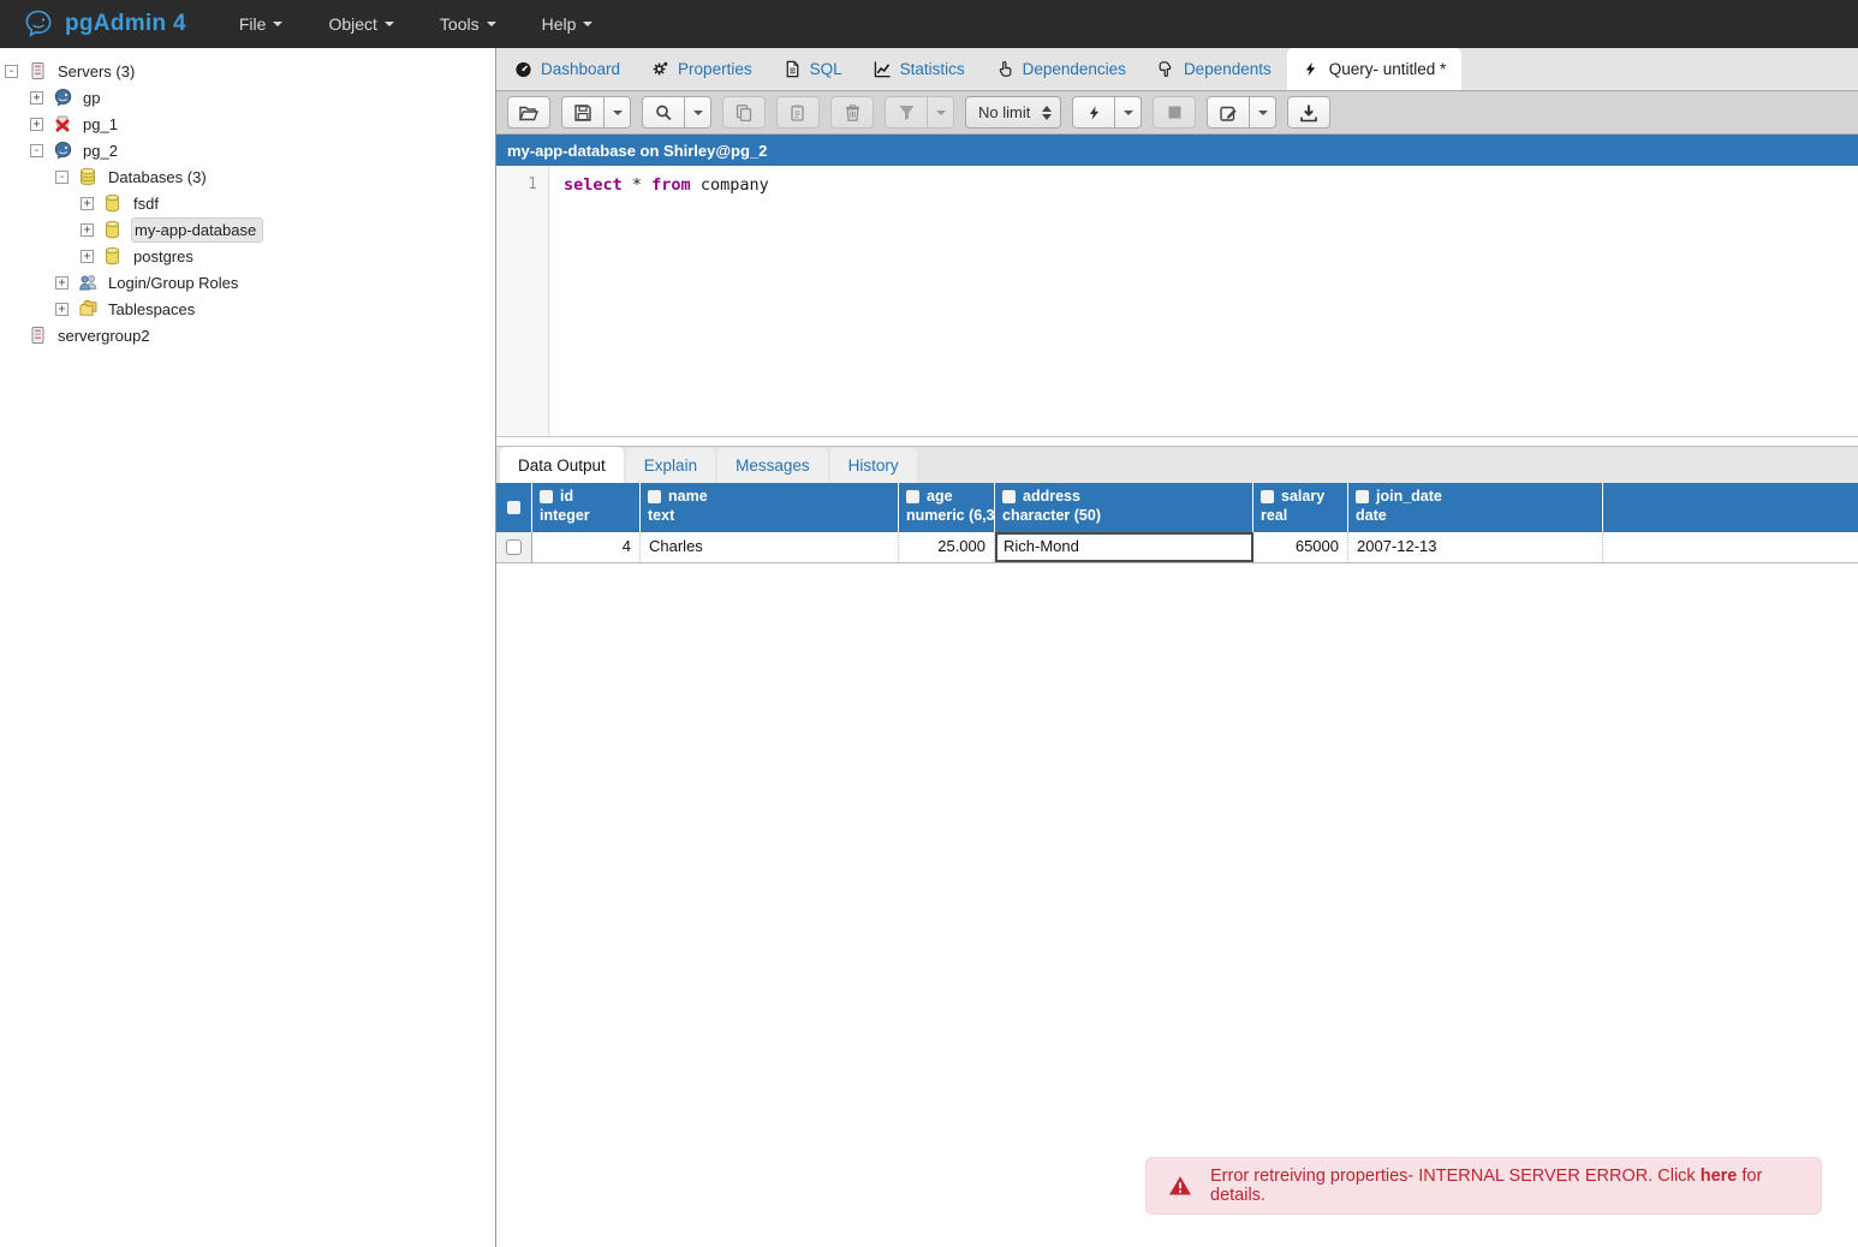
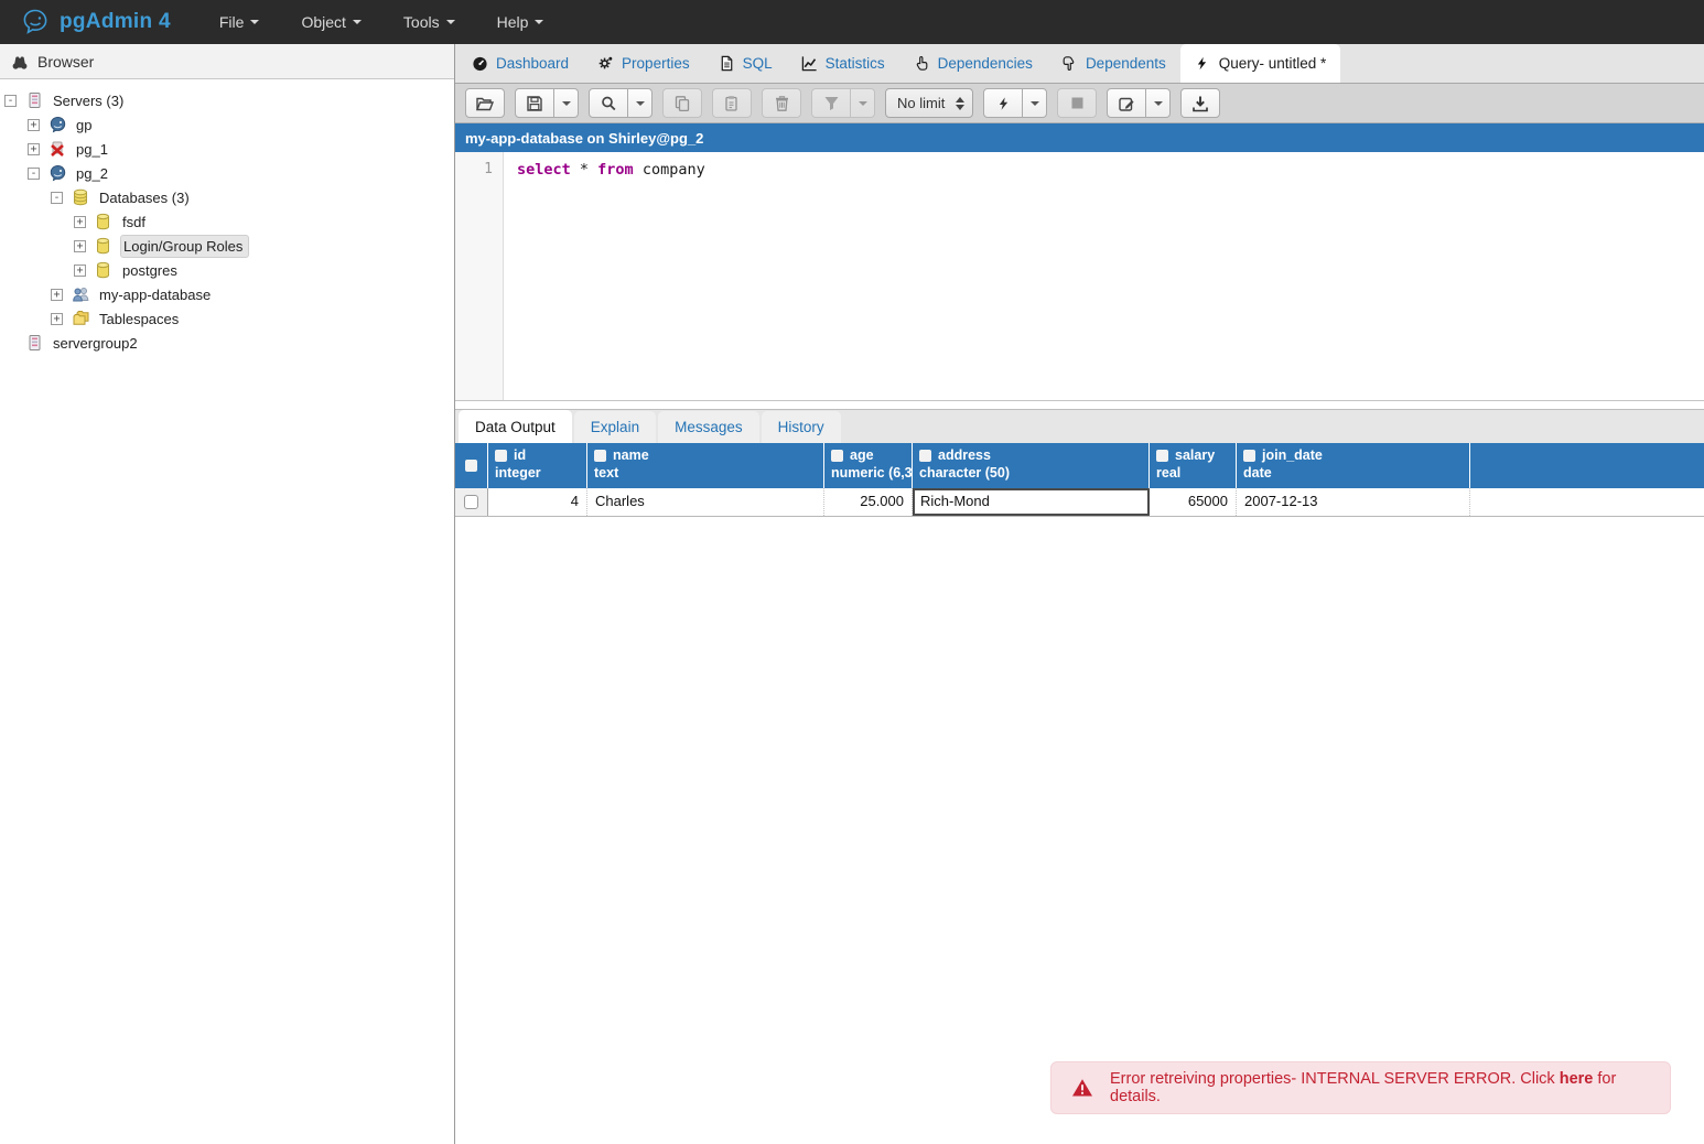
  pgAdmin 4
  File
  Object
  Tools
  Help
+ Browser
  -
  Servers (3)
  +
  gp
  +
  pg_1
  -
  pg_2
  -
  Databases (3)
  +
  fsdf
  +
- my-app-database
+ Login/Group Roles
  +
  postgres
  +
- Login/Group Roles
+ my-app-database
  +
  Tablespaces
  servergroup2
  Dashboard
  Properties
  SQL
  Statistics
  Dependencies
  Dependents
  Query- untitled *
  No limit
  my-app-database on Shirley@pg_2
  1
  select * from company
  Data Output
  Explain
  Messages
  History
  id
  integer
  name
  text
  age
  numeric (6,3
  address
  character (50)
  salary
  real
  join_date
  date
  4
  Charles
  25.000
  Rich-Mond
  65000
  2007-12-13
  Error retreiving properties- INTERNAL SERVER ERROR. Click here for details.
